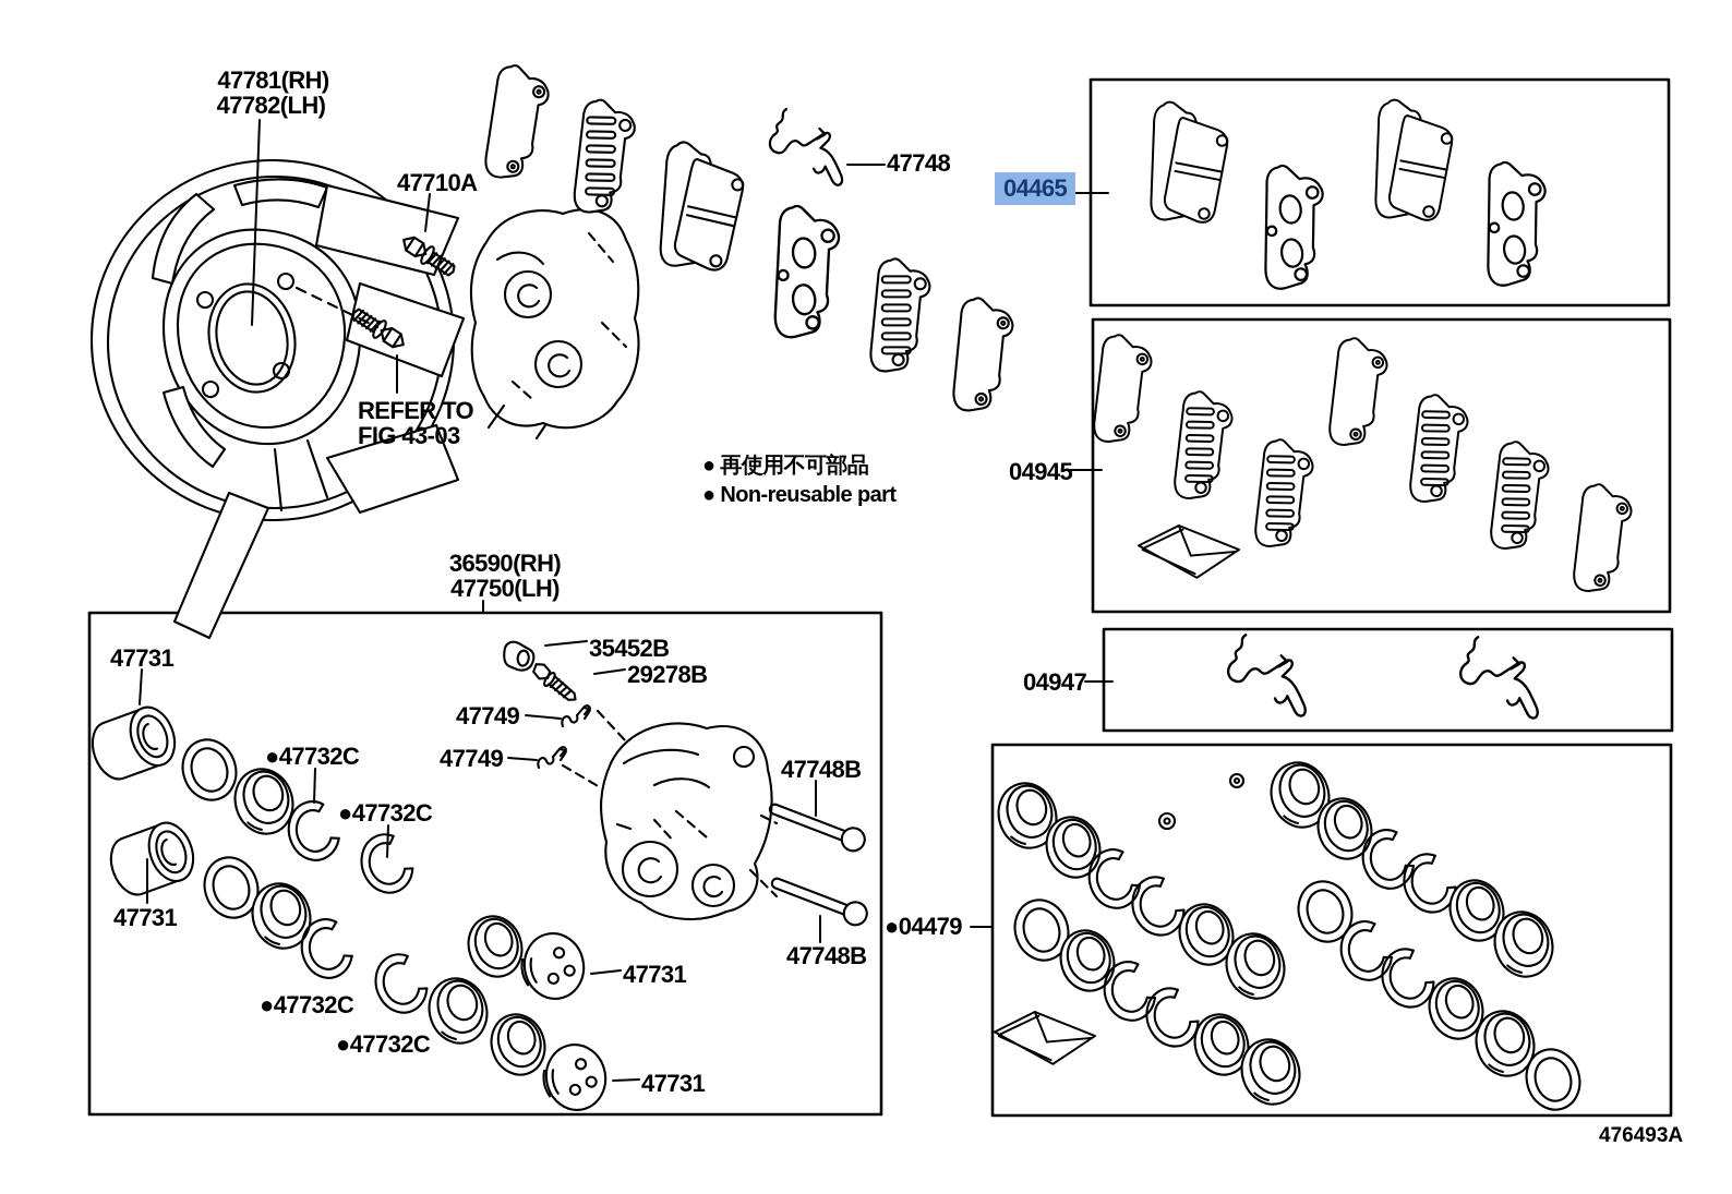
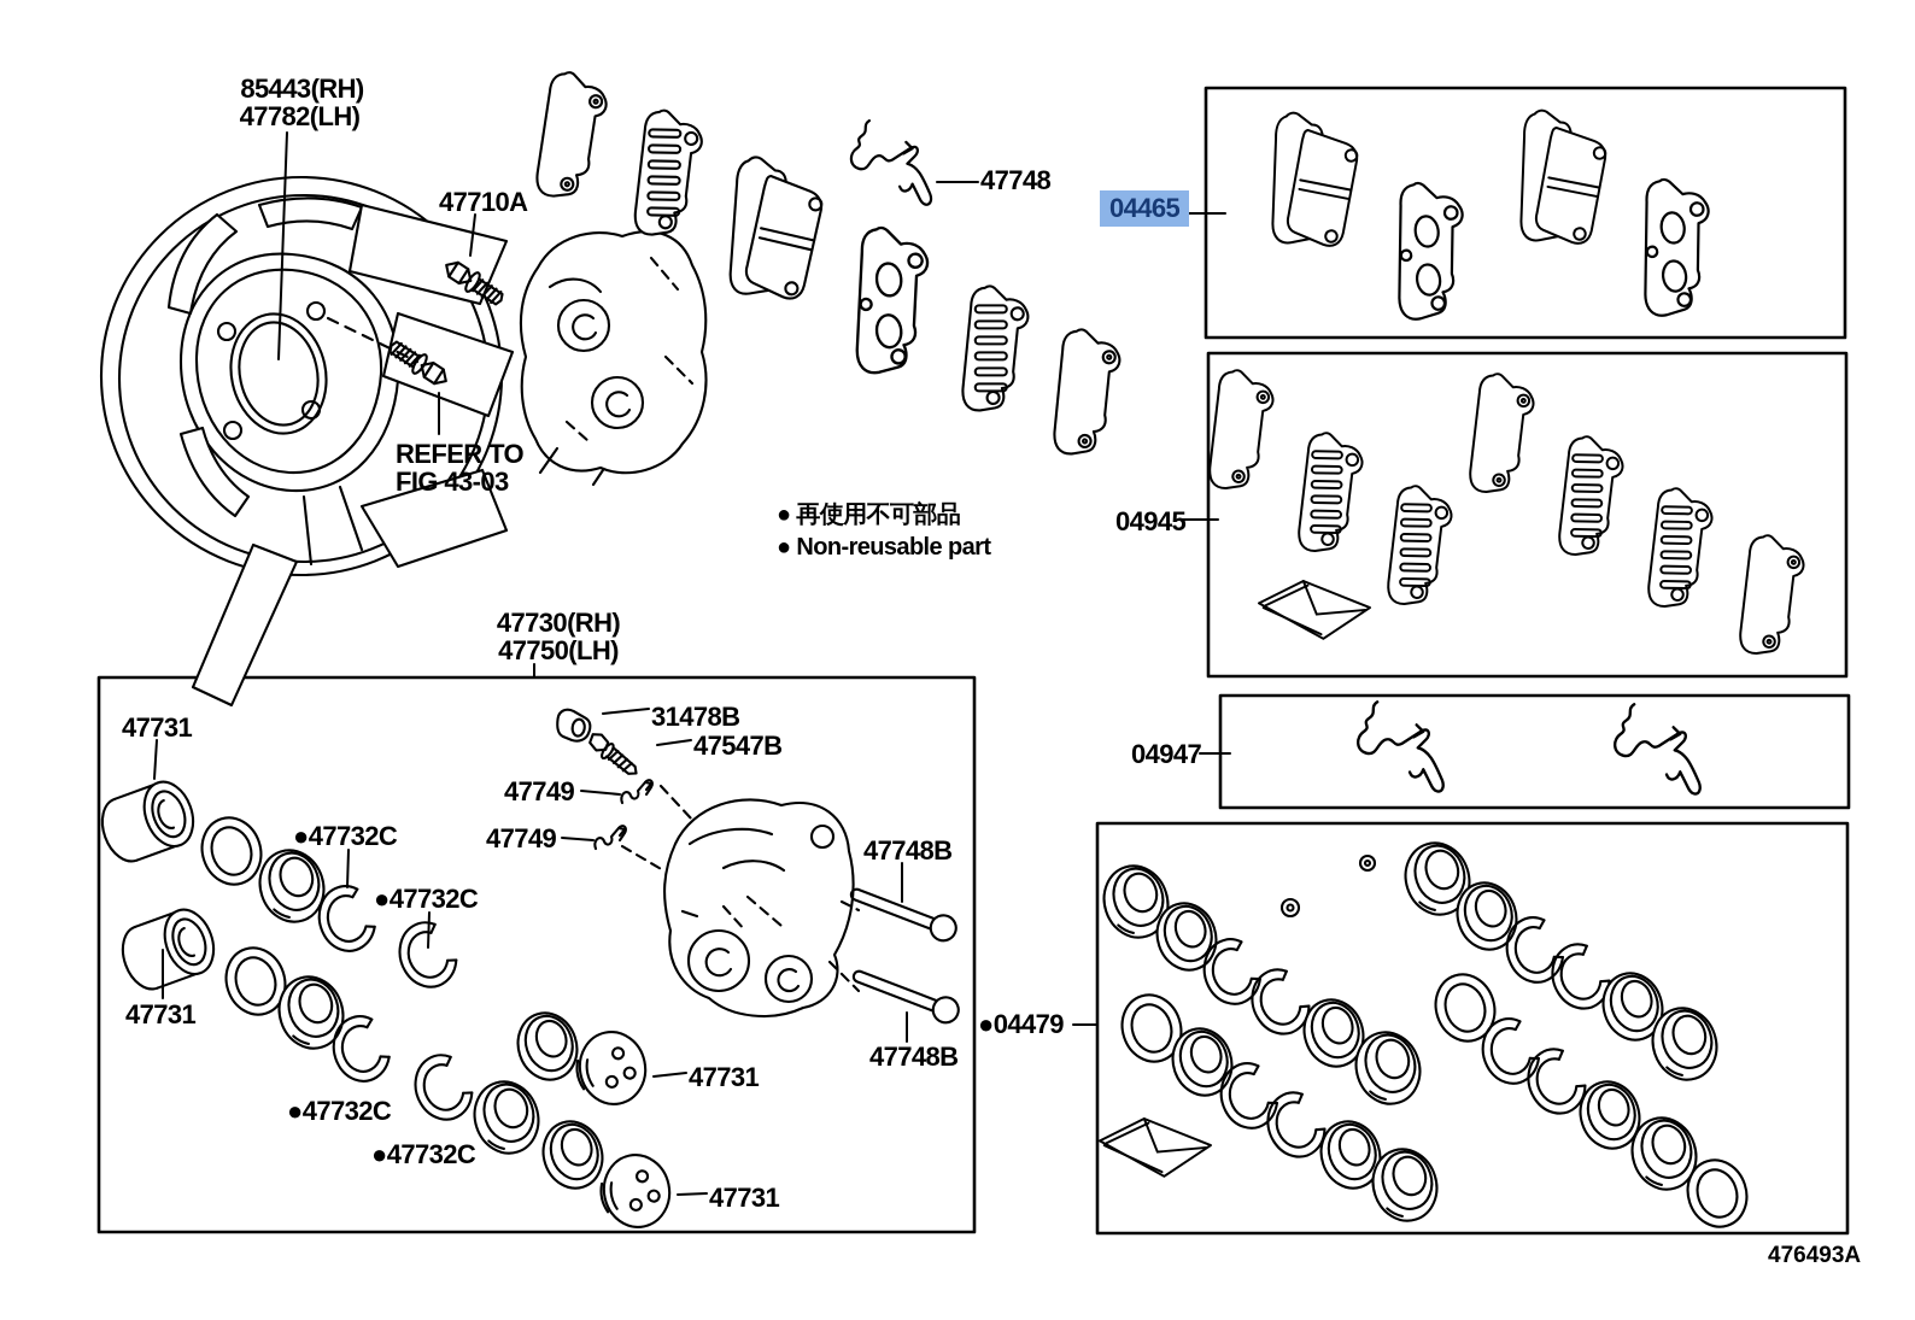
- 47781(RH)
+ 85443(RH)
  47782(LH)
  47710A
  REFER TO
  FIG 43-03
  47748
  04465
  04945
  04947
  ● 再使用不可部品
  ● Non-reusable part
- 36590(RH)
+ 47730(RH)
  47750(LH)
  47731
  ●47732C
  ●47732C
  47731
- 35452B
+ 31478B
- 29278B
+ 47547B
  47749
  47749
  47748B
  47748B
  ●47732C
  ●47732C
  47731
  47731
  ●04479
  476493A
